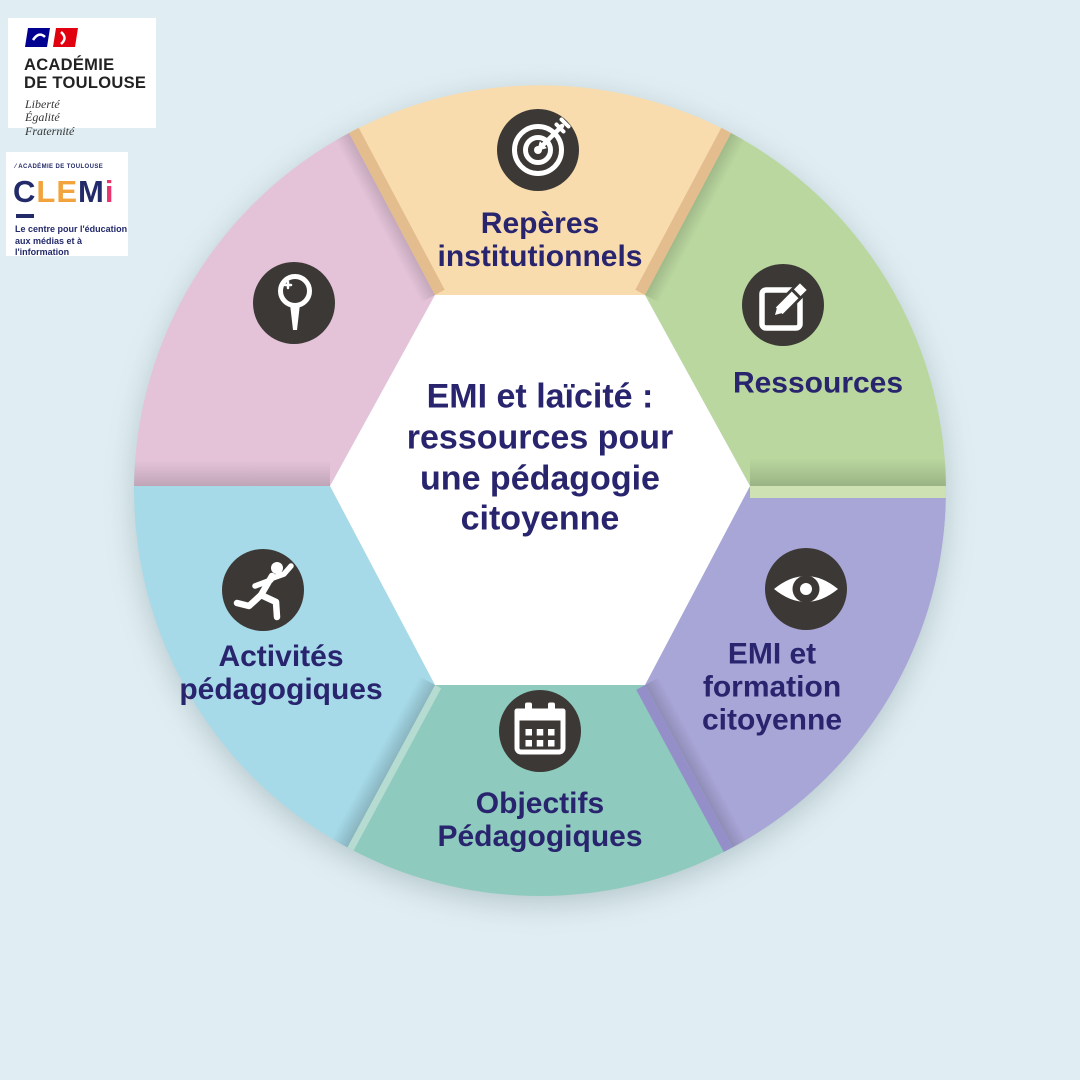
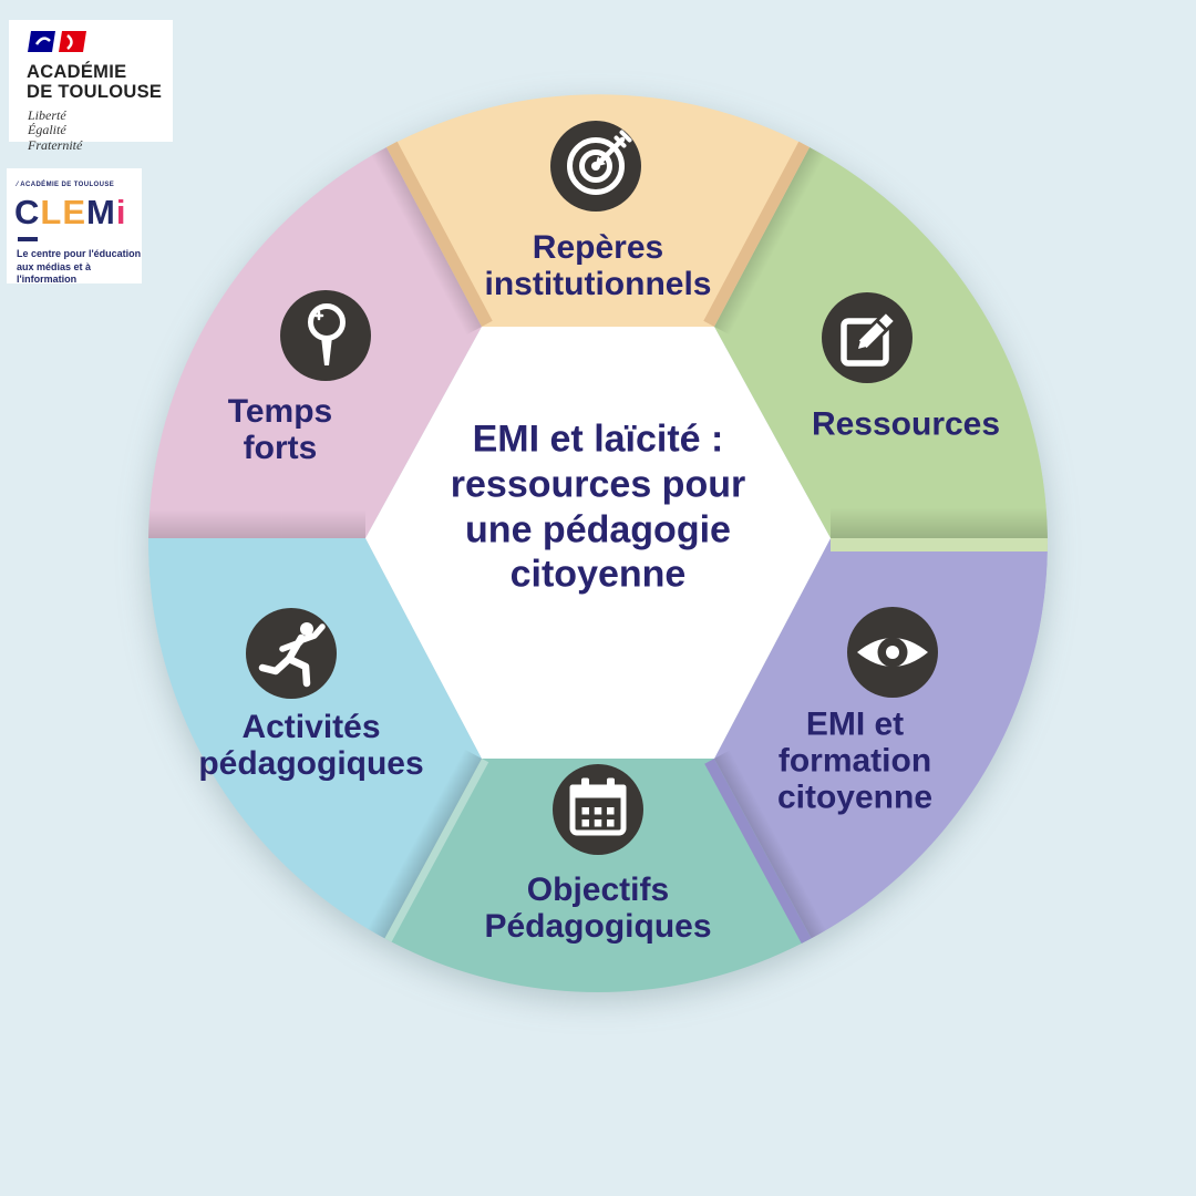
  Repères
  institutionnels
  Ressources
  EMI et
  formation
  citoyenne
  Objectifs
  Pédagogiques
  Activités
  pédagogiques
+ Temps
+ forts
  EMI et laïcité :
  ressources pour
  une pédagogie
  citoyenne
  ACADÉMIE
  DE TOULOUSE
  Liberté
  Égalité
  Fraternité
  CLEMi
  Le centre pour l'éducation
  aux médias et à l'information
